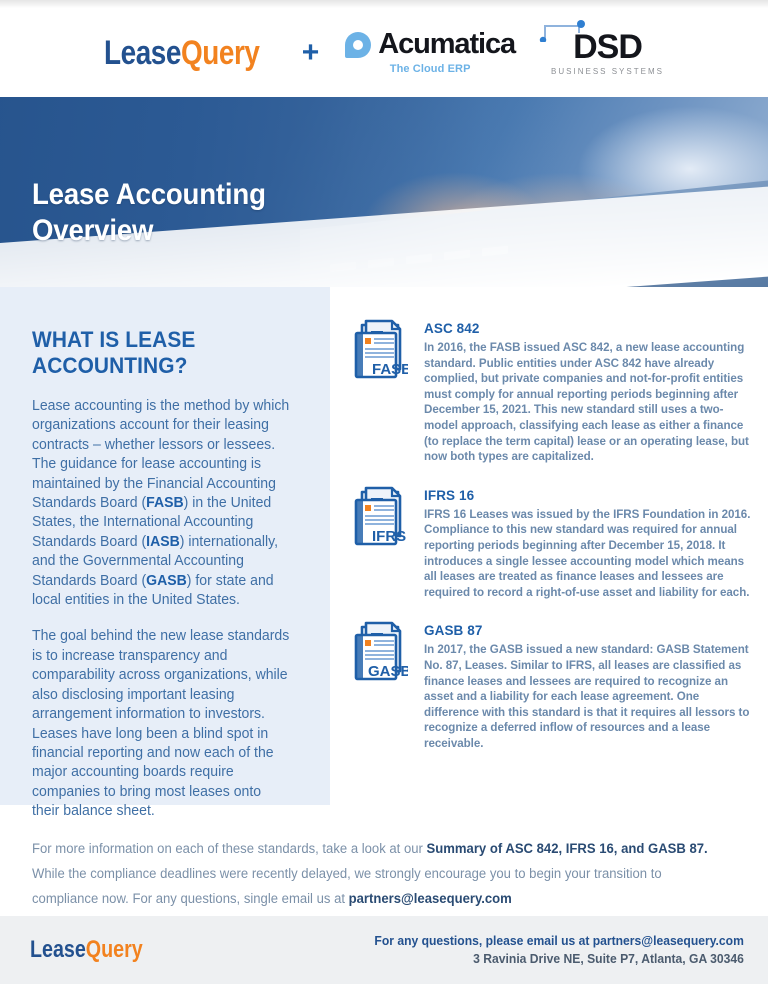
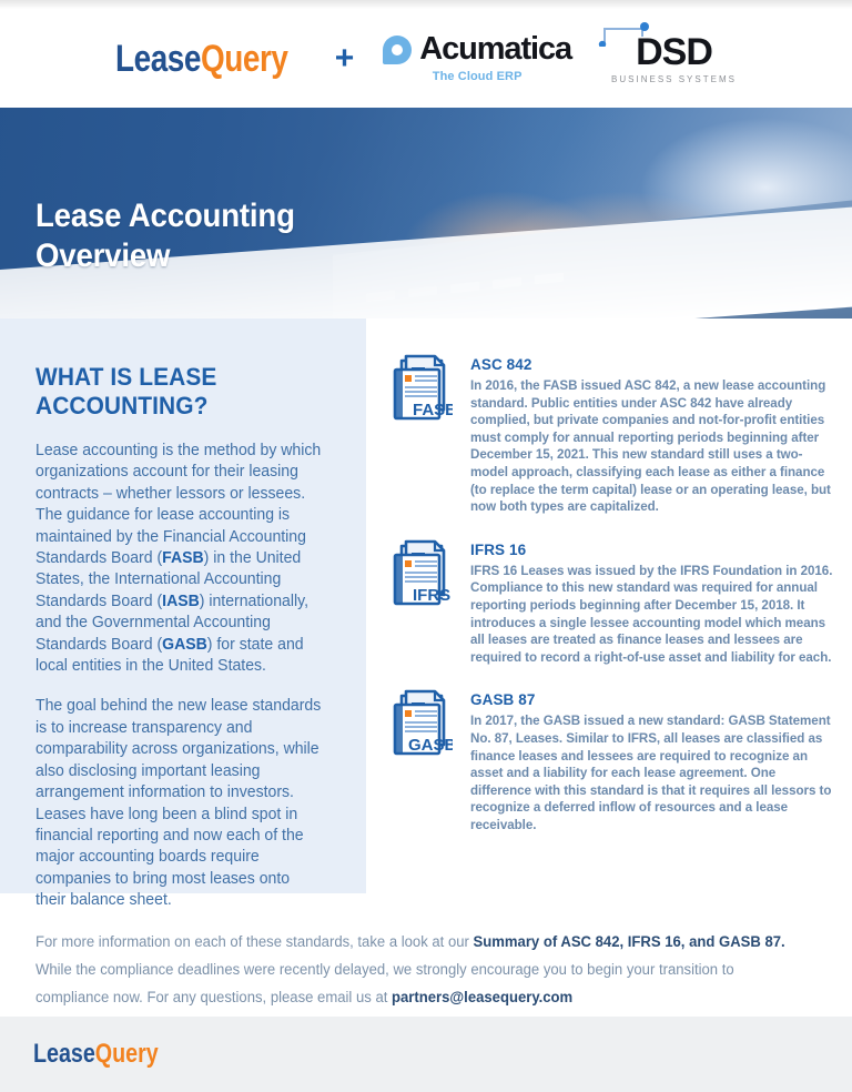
  LeaseQuery
  +
  Acumatica
  The Cloud ERP
  DSD
  BUSINESS SYSTEMS
  Lease Accounting
  Overview
  WHAT IS LEASE
  ACCOUNTING?
  Lease accounting is the method by which organizations account for their leasing contracts – whether lessors or lessees. The guidance for lease accounting is maintained by the Financial Accounting Standards Board (FASB) in the United States, the International Accounting Standards Board (IASB) internationally, and the Governmental Accounting Standards Board (GASB) for state and local entities in the United States.
  The goal behind the new lease standards is to increase transparency and comparability across organizations, while also disclosing important leasing arrangement information to investors. Leases have long been a blind spot in financial reporting and now each of the major accounting boards require companies to bring most leases onto their balance sheet.
  FASB
  ASC 842
  In 2016, the FASB issued ASC 842, a new lease accounting standard. Public entities under ASC 842 have already complied, but private companies and not-for-profit entities must comply for annual reporting periods beginning after December 15, 2021. This new standard still uses a two-model approach, classifying each lease as either a finance (to replace the term capital) lease or an operating lease, but now both types are capitalized.
  IFRS
  IFRS 16
  IFRS 16 Leases was issued by the IFRS Foundation in 2016. Compliance to this new standard was required for annual reporting periods beginning after December 15, 2018. It introduces a single lessee accounting model which means all leases are treated as finance leases and lessees are required to record a right-of-use asset and liability for each.
  GASB
  GASB 87
  In 2017, the GASB issued a new standard: GASB Statement No. 87, Leases. Similar to IFRS, all leases are classified as finance leases and lessees are required to recognize an asset and a liability for each lease agreement. One difference with this standard is that it requires all lessors to recognize a deferred inflow of resources and a lease receivable.
  For more information on each of these standards, take a look at our Summary of ASC 842, IFRS 16, and GASB 87.
- While the compliance deadlines were recently delayed, we strongly encourage you to begin your transition to compliance now. For any questions, single email us at partners@leasequery.com
+ While the compliance deadlines were recently delayed, we strongly encourage you to begin your transition to compliance now. For any questions, please email us at partners@leasequery.com
  LeaseQuery
- For any questions, please email us at partners@leasequery.com
- 3 Ravinia Drive NE, Suite P7, Atlanta, GA 30346
